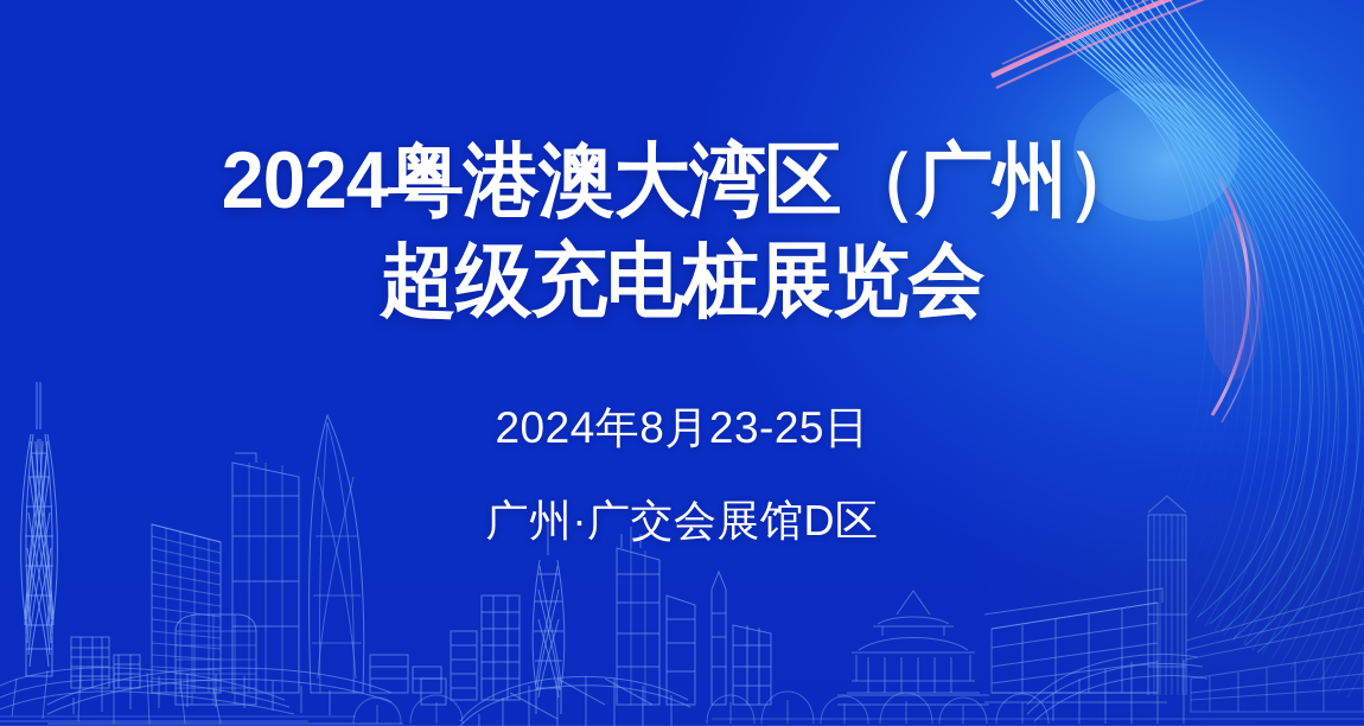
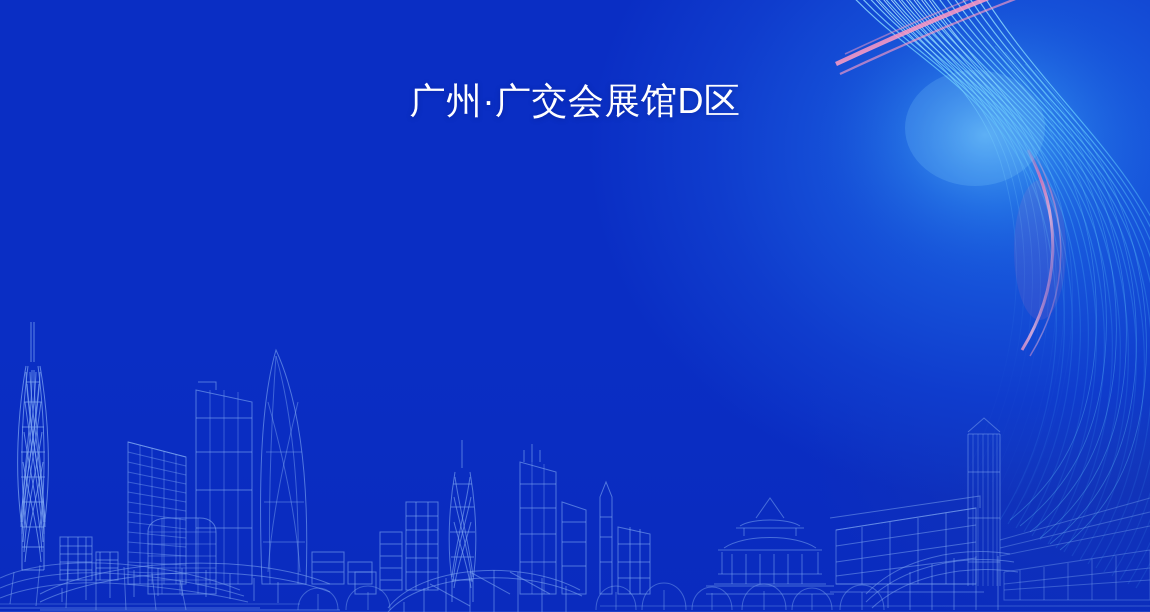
- 2024粤港澳大湾区（广州）
- 超级充电桩展览会
- 2024年8月23-25日
  广州·广交会展馆D区
